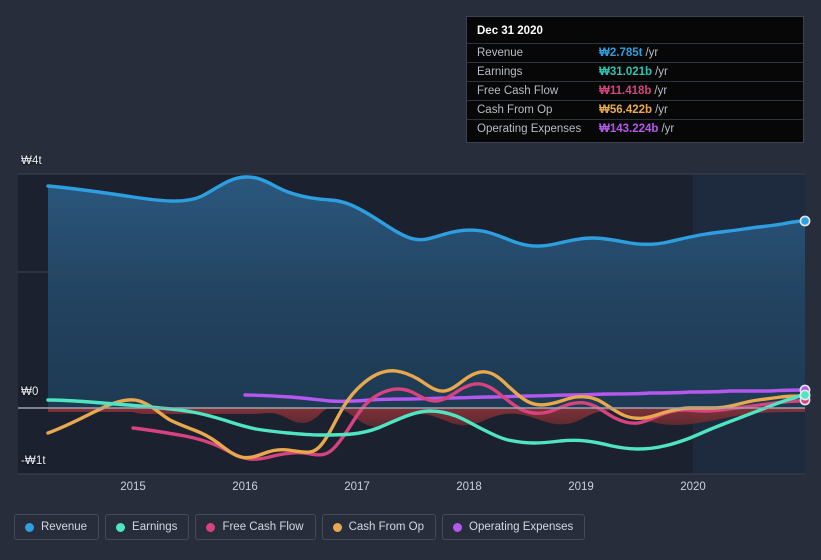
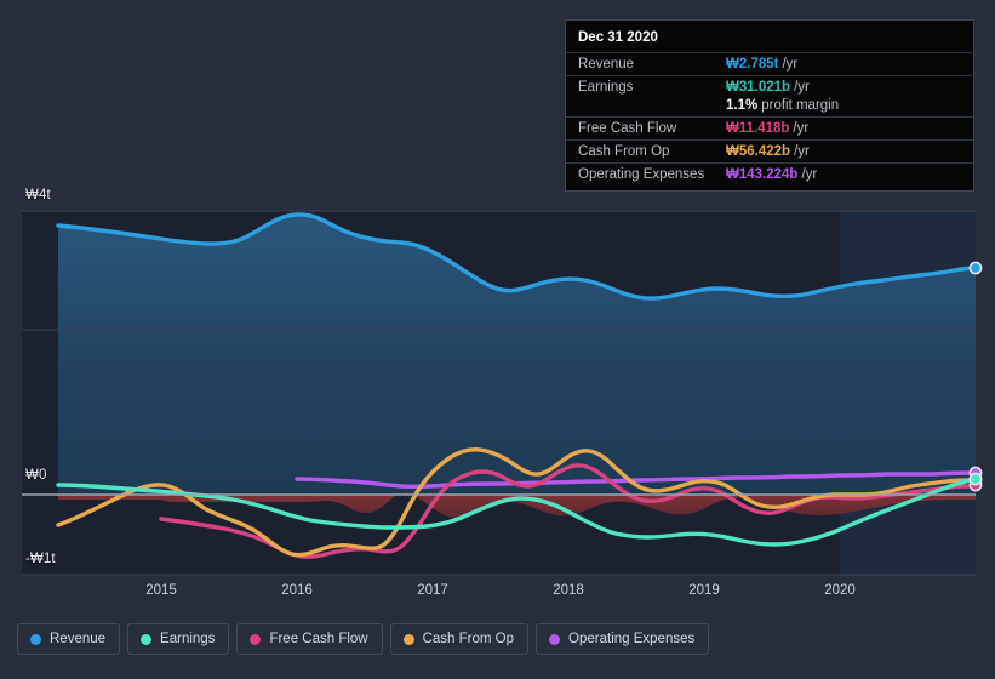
  ₩4t
  ₩0
  -₩1t
  2015
  2016
  2017
  2018
  2019
  2020
  Dec 31 2020
  Revenue
  ₩2.785t
  /yr
  Earnings
  ₩31.021b
  /yr
+ 1.1%
+ profit margin
  Free Cash Flow
  ₩11.418b
  /yr
  Cash From Op
  ₩56.422b
  /yr
  Operating Expenses
  ₩143.224b
  /yr
  Revenue
  Earnings
  Free Cash Flow
  Cash From Op
  Operating Expenses
